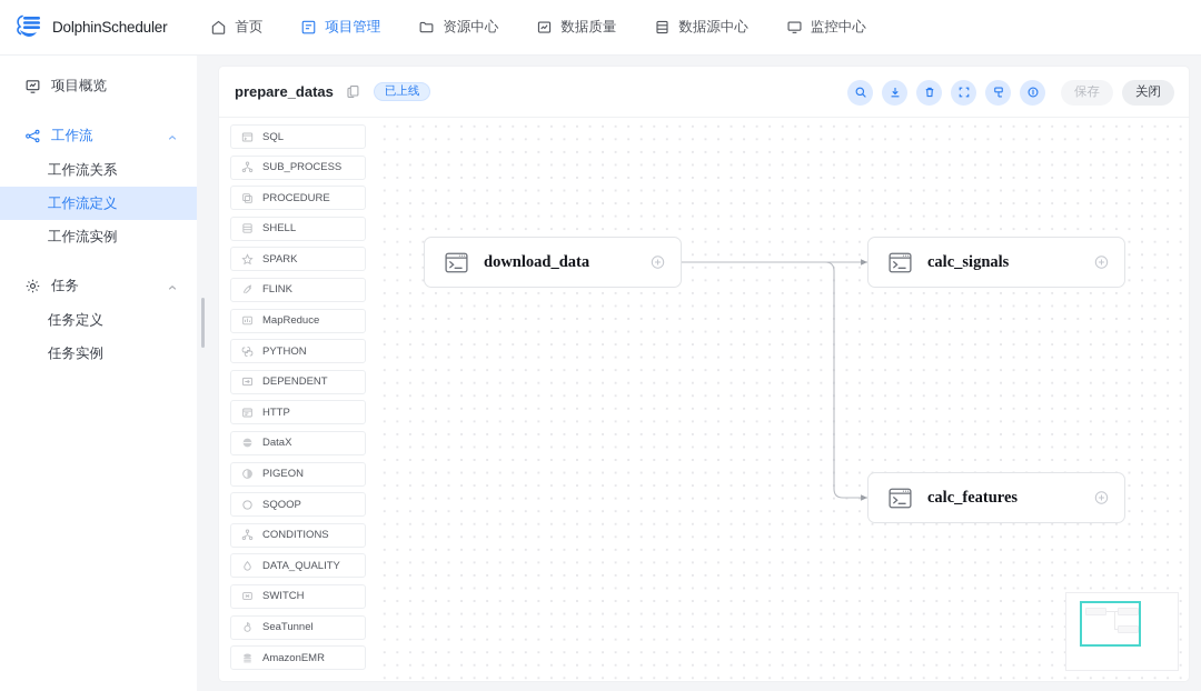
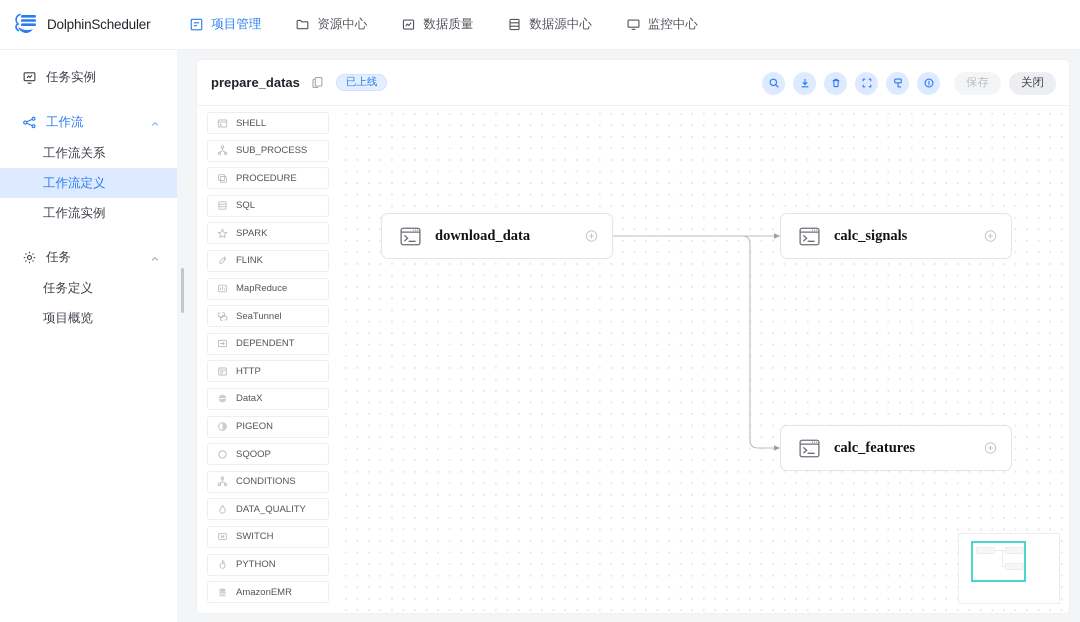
  DolphinScheduler
- 首页
  项目管理
  资源中心
  数据质量
  数据源中心
  监控中心
- 项目概览
+ 任务实例
  工作流
  工作流关系
  工作流定义
  工作流实例
  任务
  任务定义
- 任务实例
+ 项目概览
  prepare_datas
  已上线
  保存
  关闭
- SQL
+ SHELL
  SUB_PROCESS
  PROCEDURE
- SHELL
+ SQL
  SPARK
  FLINK
  MapReduce
- PYTHON
+ SeaTunnel
  DEPENDENT
  HTTP
  DataX
  PIGEON
  SQOOP
  CONDITIONS
  DATA_QUALITY
  SWITCH
- SeaTunnel
+ PYTHON
  AmazonEMR
  download_data
  calc_signals
  calc_features
